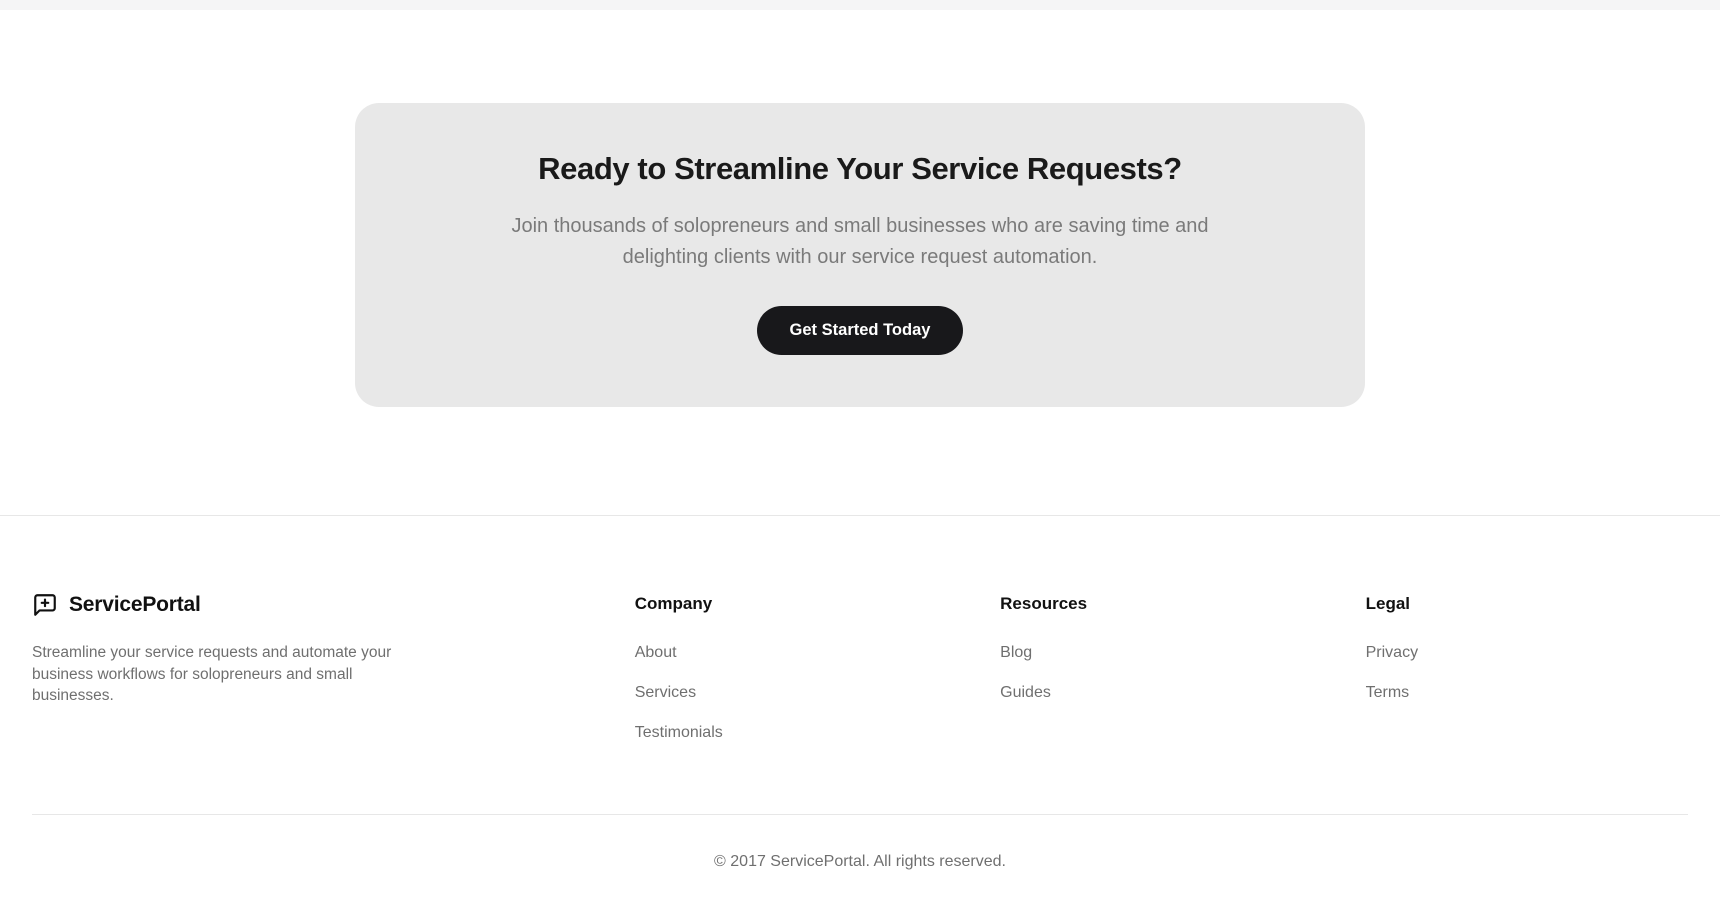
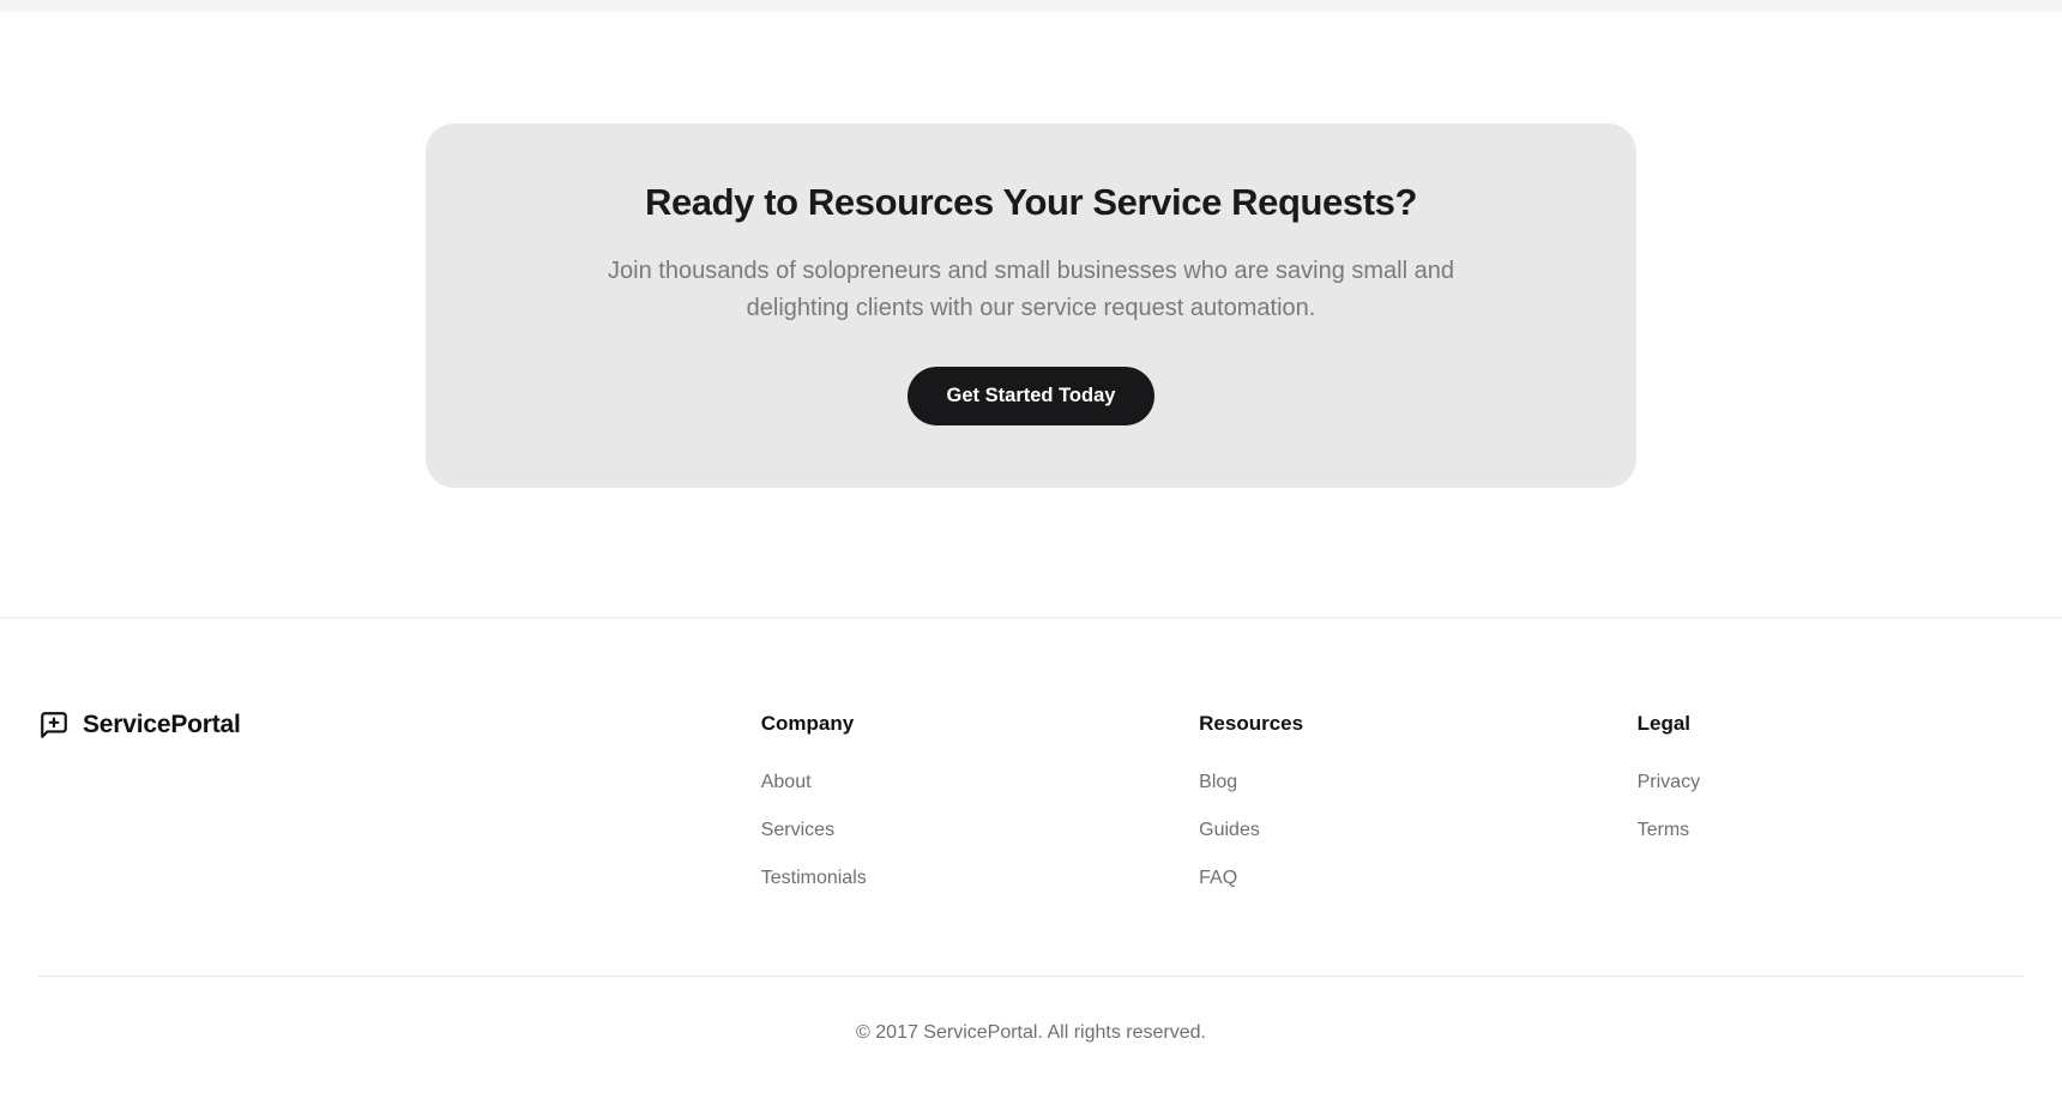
- Ready to Streamline Your Service Requests?
+ Ready to Resources Your Service Requests?
- Join thousands of solopreneurs and small businesses who are saving time and delighting clients with our service request automation.
+ Join thousands of solopreneurs and small businesses who are saving small and delighting clients with our service request automation.
  Get Started Today
  ServicePortal
- Streamline your service requests and automate your business workflows for solopreneurs and small businesses.
  Company
  About
  Services
  Testimonials
  Resources
  Blog
  Guides
+ FAQ
  Legal
  Privacy
  Terms
  © 2017 ServicePortal. All rights reserved.
